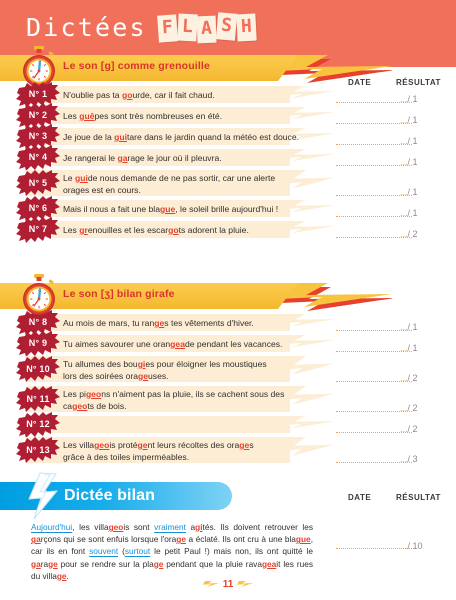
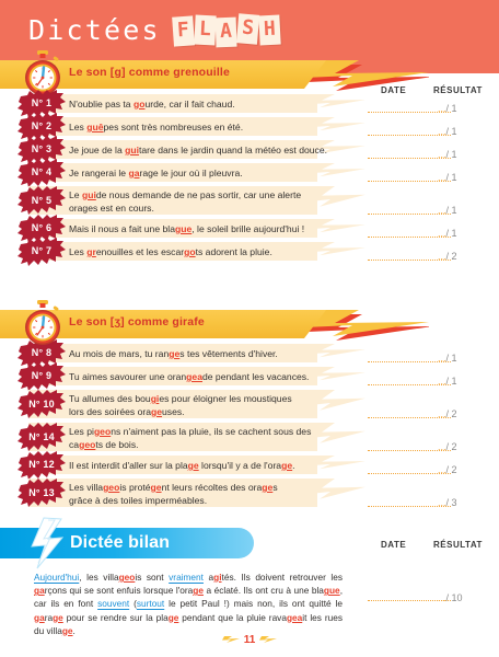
  Dictées
  Le son [g] comme grenouille
  DATE
  RÉSULTAT
  N° 1
  N'oublie pas ta gourde, car il fait chaud.
  .../ 1
  N° 2
  Les guêpes sont très nombreuses en été.
  .../ 1
  N° 3
  Je joue de la guitare dans le jardin quand la météo est douce.
  .../ 1
  N° 4
  Je rangerai le garage le jour où il pleuvra.
  .../ 1
  N° 5
  Le guide nous demande de ne pas sortir, car une alerte
  orages est en cours.
  .../ 1
  N° 6
  Mais il nous a fait une blague, le soleil brille aujourd'hui !
  .../ 1
  N° 7
  Les grenouilles et les escargots adorent la pluie.
  .../ 2
  N° 8
  Au mois de mars, tu ranges tes vêtements d'hiver.
  .../ 1
  N° 9
  Tu aimes savourer une orangeade pendant les vacances.
  .../ 1
  N° 10
  Tu allumes des bougies pour éloigner les moustiques
  lors des soirées orageuses.
  .../ 2
- N° 11
+ N° 14
  Les pigeons n'aiment pas la pluie, ils se cachent sous des
  cageots de bois.
  .../ 2
  N° 12
+ Il est interdit d'aller sur la plage lorsqu'il y a de l'orage.
  .../ 2
  N° 13
  Les villageois protégent leurs récoltes des orages
  grâce à des toiles imperméables.
  .../ 3
- Le son [ʒ] bilan girafe
+ Le son [ʒ] comme girafe
  Dictée bilan
  DATE
  RÉSULTAT
  Aujourd'hui, les villageois sont vraiment agités. Ils doivent retrouver les garçons qui se sont enfuis lorsque l'orage a éclaté. Ils ont cru à une blague, car ils en font souvent (surtout le petit Paul !) mais non, ils ont quitté le garage pour se rendre sur la plage pendant que la pluie ravageait les rues du village.
  .../ 10
  11
